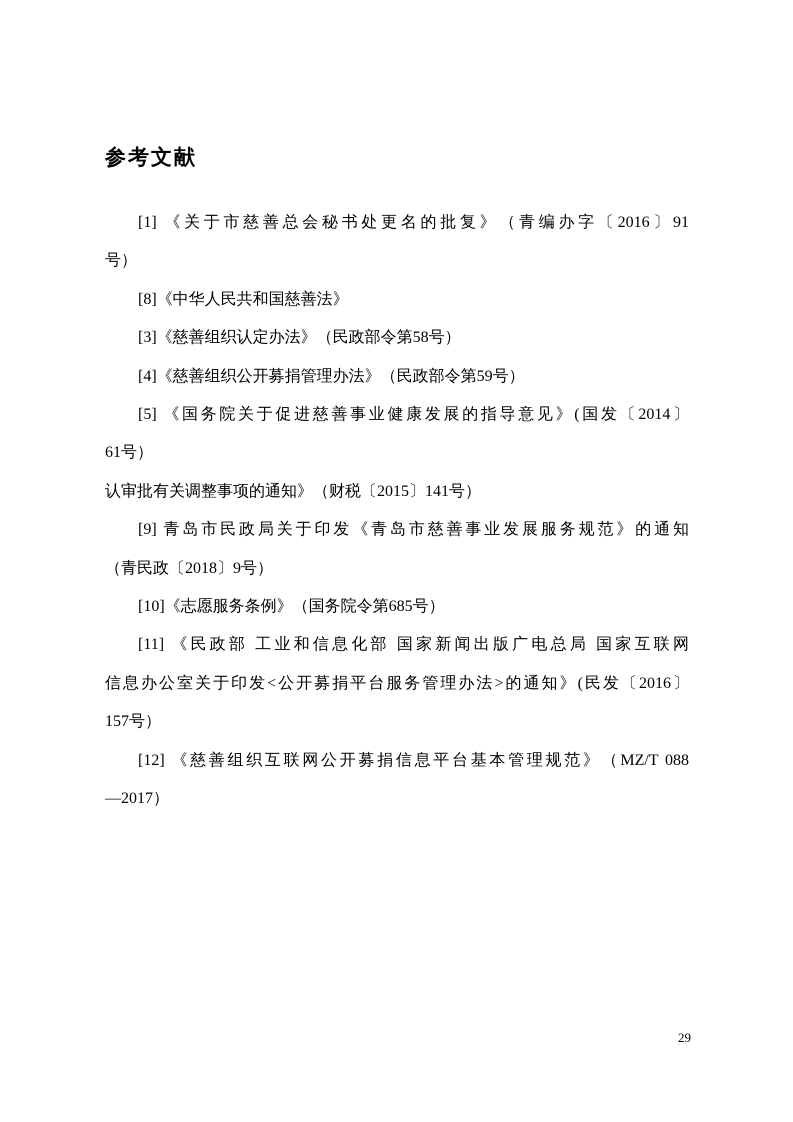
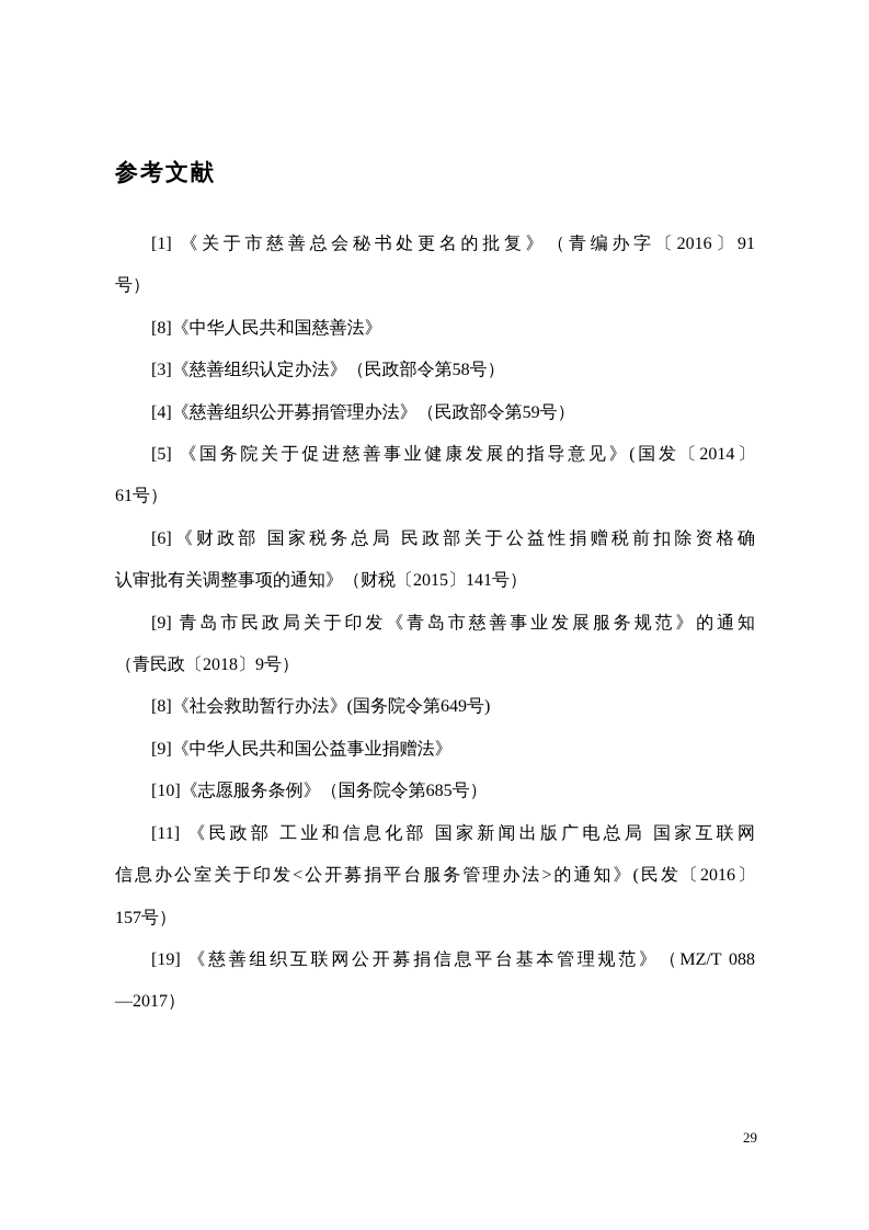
  参考文献
  [1] 《关于市慈善总会秘书处更名的批复》（青编办字〔2016〕91
  号）
  [8]《中华人民共和国慈善法》
  [3]《慈善组织认定办法》（民政部令第58号）
  [4]《慈善组织公开募捐管理办法》（民政部令第59号）
  [5] 《国务院关于促进慈善事业健康发展的指导意见》(国发〔2014〕
  61号）
+ [6]《财政部 国家税务总局 民政部关于公益性捐赠税前扣除资格确
  认审批有关调整事项的通知》（财税〔2015〕141号）
  [9] 青岛市民政局关于印发《青岛市慈善事业发展服务规范》的通知
  （青民政〔2018〕9号）
+ [8]《社会救助暂行办法》(国务院令第649号)
+ [9]《中华人民共和国公益事业捐赠法》
  [10]《志愿服务条例》（国务院令第685号）
  [11] 《民政部 工业和信息化部 国家新闻出版广电总局 国家互联网
  信息办公室关于印发<公开募捐平台服务管理办法>的通知》(民发〔2016〕
  157号）
- [12] 《慈善组织互联网公开募捐信息平台基本管理规范》（MZ/T 088
+ [19] 《慈善组织互联网公开募捐信息平台基本管理规范》（MZ/T 088
  —2017）
  29
